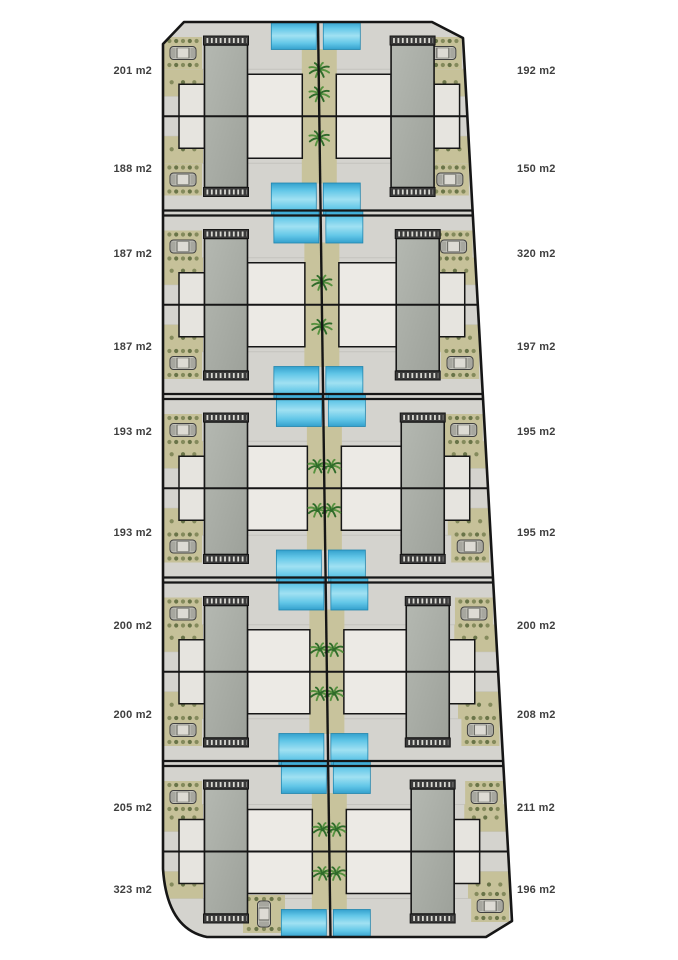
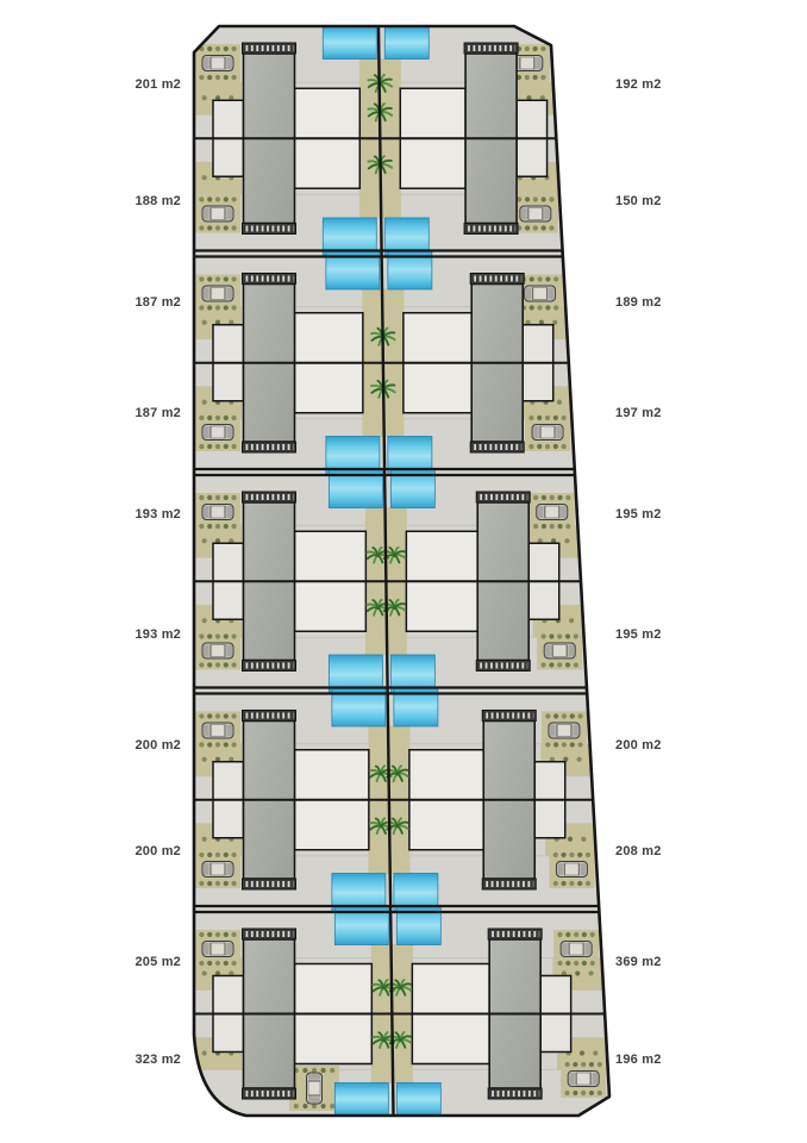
  201 m2
  192 m2
  188 m2
  150 m2
  187 m2
- 320 m2
+ 189 m2
  187 m2
  197 m2
  193 m2
  195 m2
  193 m2
  195 m2
  200 m2
  200 m2
  200 m2
  208 m2
  205 m2
- 211 m2
+ 369 m2
  323 m2
  196 m2
